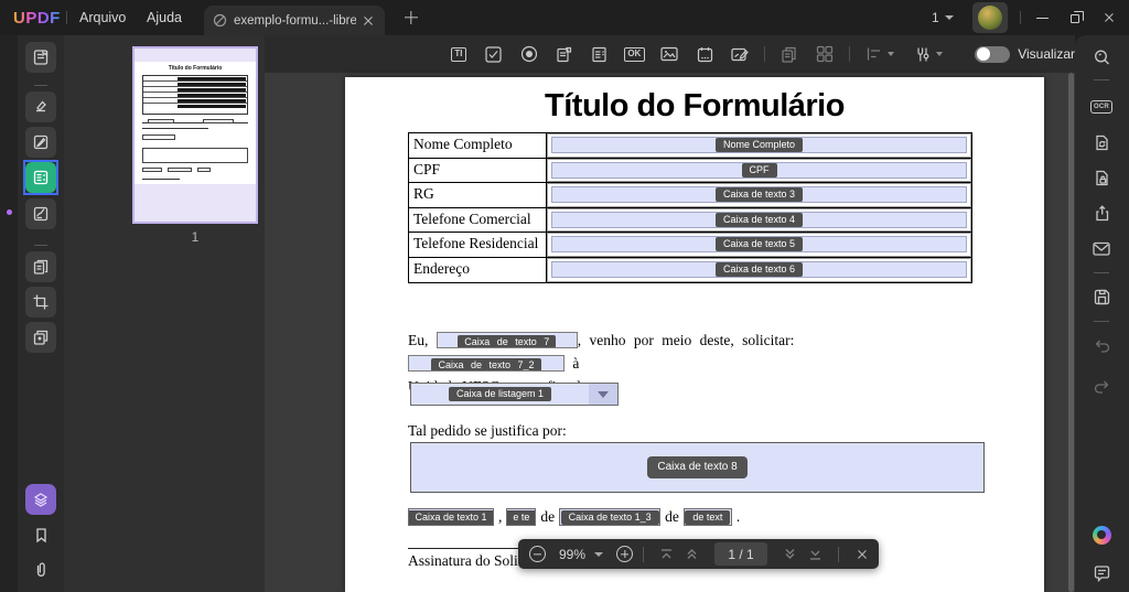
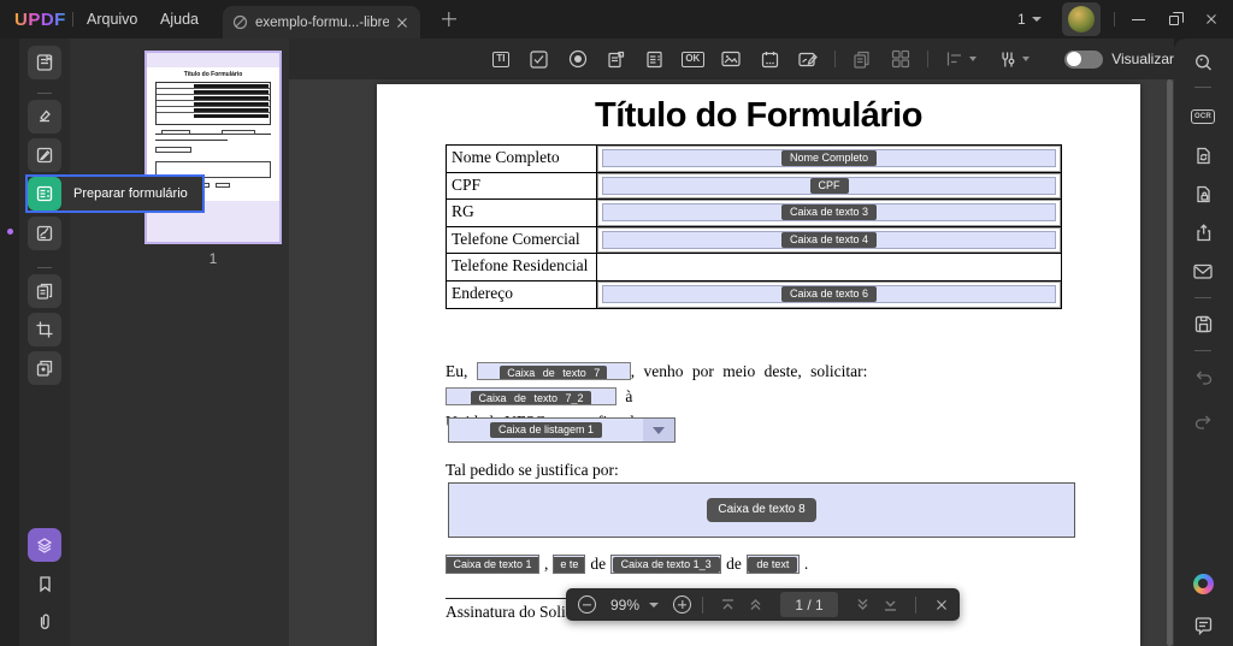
  UPDF
  Arquivo
  Ajuda
  exemplo-formu...-libre
  1
+ Preparar formulário
  1
  TI
  OK
  Visualizar
  Título do Formulário
  Nome Completo
  Nome Completo
  CPF
  CPF
  RG
  Caixa de texto 3
  Telefone Comercial
  Caixa de texto 4
  Telefone Residencial
- Caixa de texto 5
  Endereço
  Caixa de texto 6
  Eu, Caixa de texto 7 , venho por meio deste, solicitar: Caixa de texto 7_2 à
  Caixa de listagem 1
  Tal pedido se justifica por:
  Caixa de texto 8
  Caixa de texto 1
  ,
  e te
  de
  Caixa de texto 1_3
  de
  de text
  .
  99%
  1 / 1
